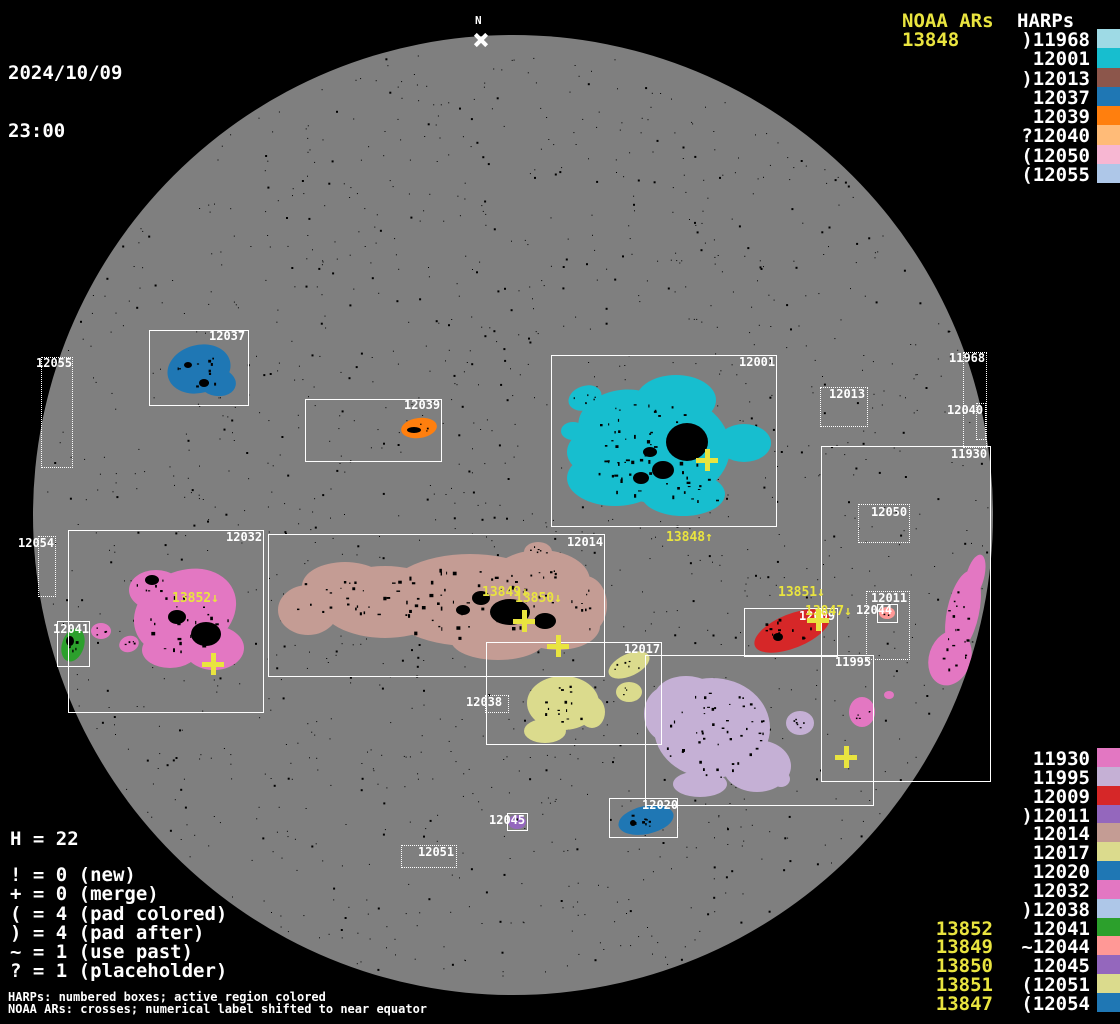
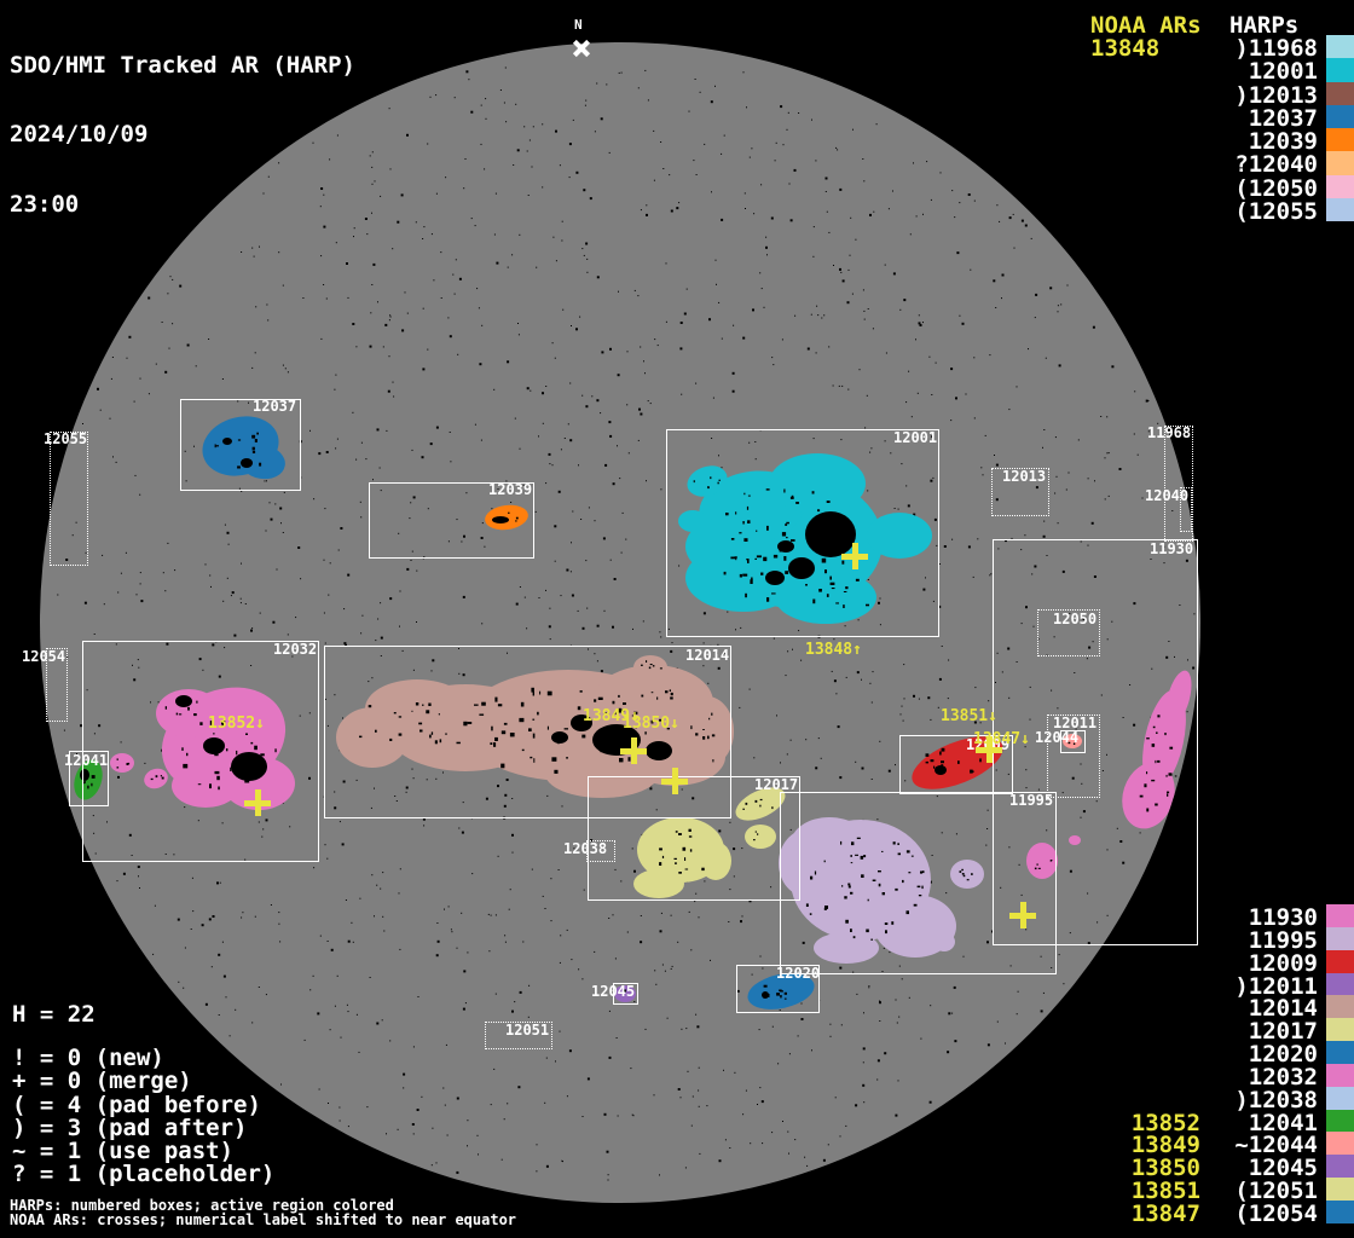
  12037
  12055
  12039
  12001
  12013
  11968
  12040
  11930
  12050
  12054
  12032
  12014
  12041
  12011
  12044
  12017
  12038
  11995
  12020
  12045
  12051
  13848↑
  13852↓
  13849↓
  13850↓
  13851↓
  13847↓
+ SDO/HMI Tracked AR (HARP)
  2024/10/09
  23:00
  N
  NOAA ARs
  HARPs
  13848
  )11968
  12001
  )12013
  12037
  12039
  ?12040
  (12050
  (12055
  13852
  13849
  13850
  13851
  13847
  11930
  11995
  12009
  )12011
  12014
  12017
  12020
  12032
  )12038
  12041
  ~12044
  12045
  (12051
  (12054
  H = 22
  ! = 0 (new)
  + = 0 (merge)
- ( = 4 (pad colored)
+ ( = 4 (pad before)
- ) = 4 (pad after)
+ ) = 3 (pad after)
  ~ = 1 (use past)
  ? = 1 (placeholder)
  HARPs: numbered boxes; active region colored
  NOAA ARs: crosses; numerical label shifted to near equator
